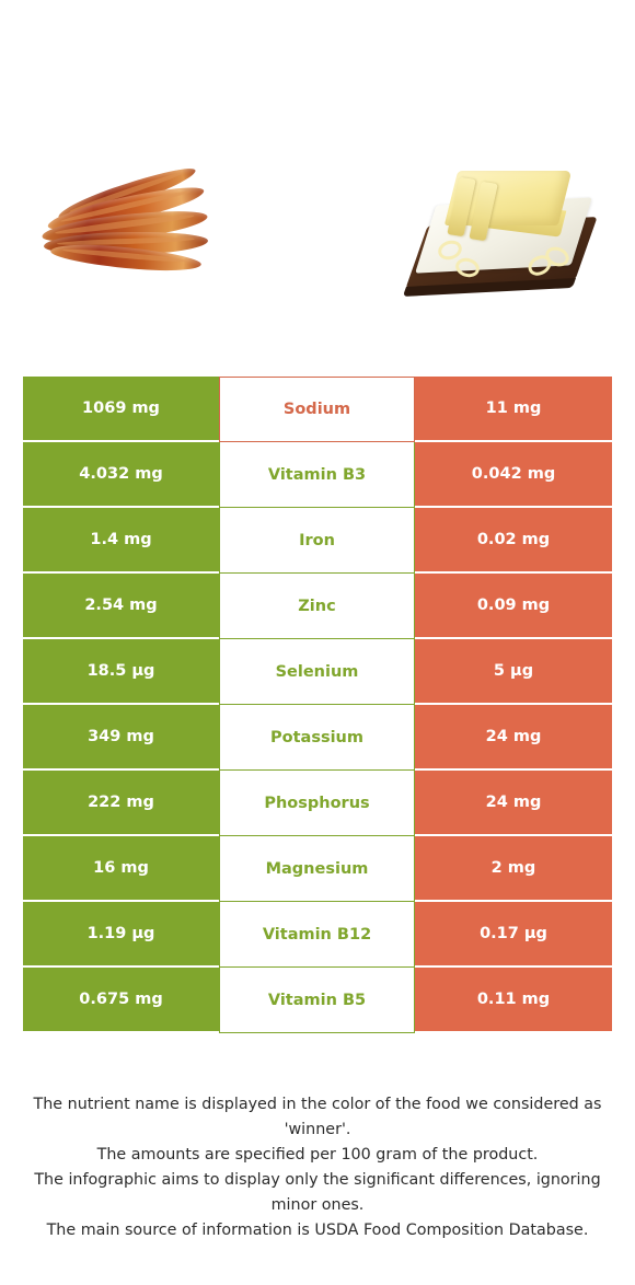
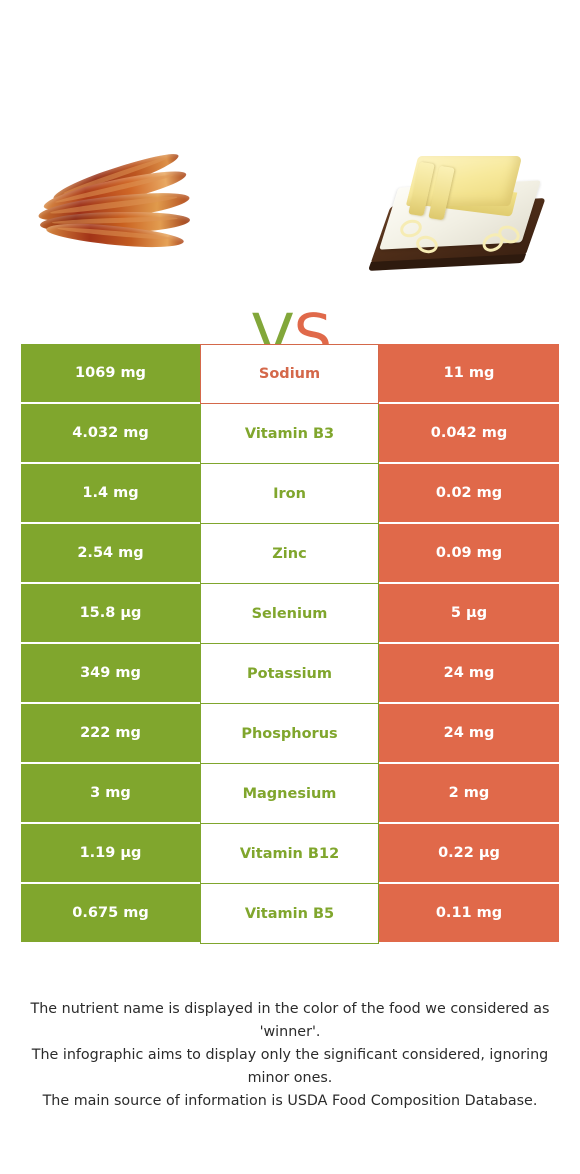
+ VS
  1069 mg
  Sodium
  11 mg
  4.032 mg
  Vitamin B3
  0.042 mg
  1.4 mg
  Iron
  0.02 mg
  2.54 mg
  Zinc
  0.09 mg
- 18.5 µg
+ 15.8 µg
  Selenium
  5 µg
  349 mg
  Potassium
  24 mg
  222 mg
  Phosphorus
  24 mg
- 16 mg
+ 3 mg
  Magnesium
  2 mg
  1.19 µg
  Vitamin B12
- 0.17 µg
+ 0.22 µg
  0.675 mg
  Vitamin B5
  0.11 mg
  The nutrient name is displayed in the color of the food we considered as 'winner'.
- The amounts are specified per 100 gram of the product.
- The infographic aims to display only the significant differences, ignoring minor ones.
+ The infographic aims to display only the significant considered, ignoring minor ones.
  The main source of information is USDA Food Composition Database.
